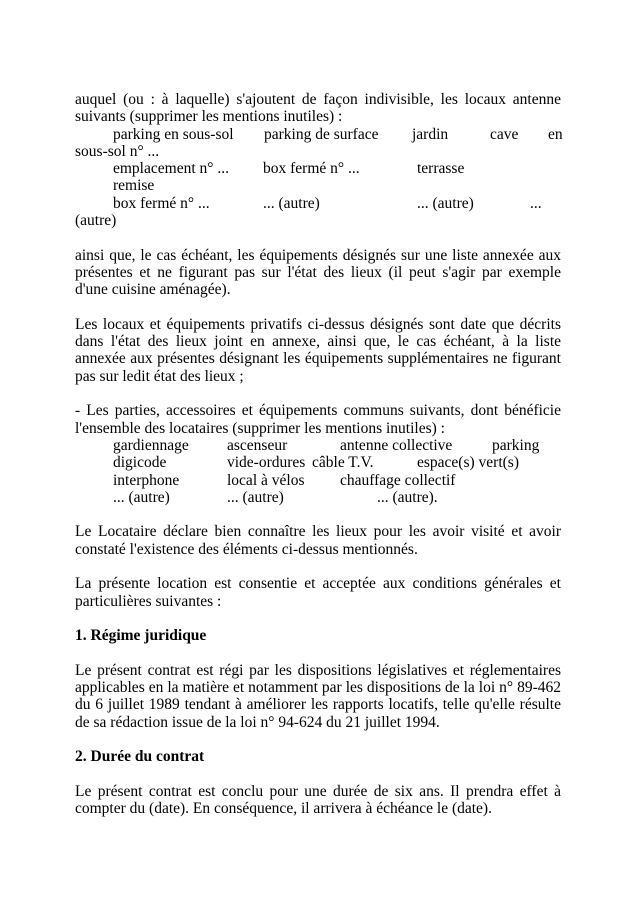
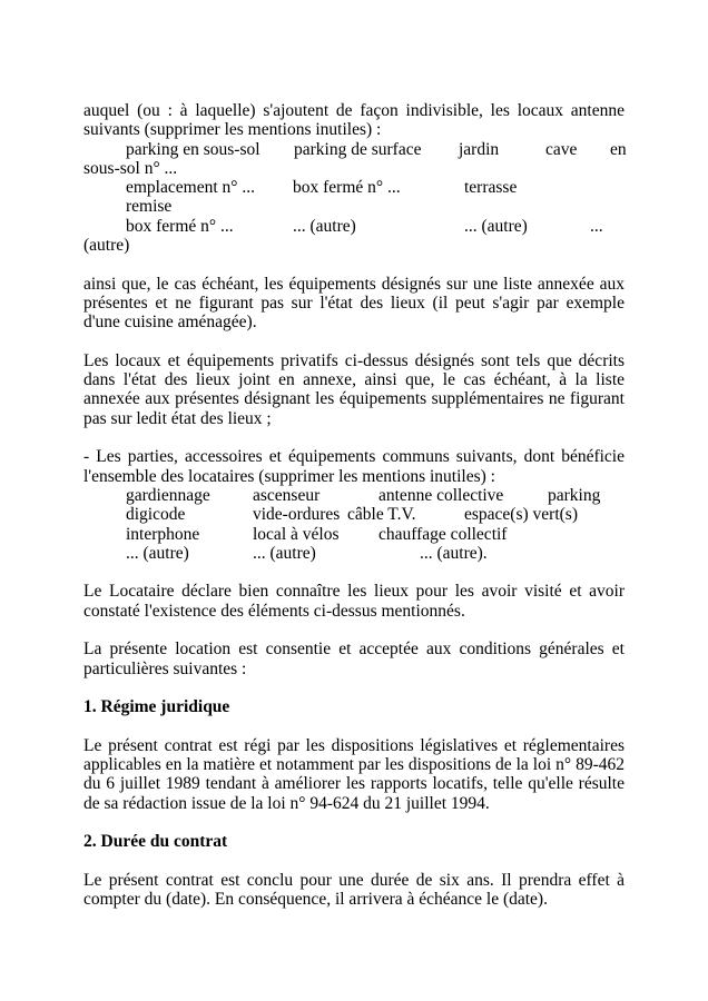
  auquel (ou : à laquelle) s'ajoutent de façon indivisible, les locaux antenne suivants (supprimer les mentions inutiles) :
  parking en sous-sol
  parking de surface
  jardin
  cave
  en
  sous-sol n° ...
  emplacement n° ...
  box fermé n° ...
  terrasse
  remise
  box fermé n° ...
  ... (autre)
  ... (autre)
  ...
  (autre)
  ainsi que, le cas échéant, les équipements désignés sur une liste annexée aux présentes et ne figurant pas sur l'état des lieux (il peut s'agir par exemple d'une cuisine aménagée).
- Les locaux et équipements privatifs ci-dessus désignés sont date que décrits dans l'état des lieux joint en annexe, ainsi que, le cas échéant, à la liste annexée aux présentes désignant les équipements supplémentaires ne figurant pas sur ledit état des lieux ;
+ Les locaux et équipements privatifs ci-dessus désignés sont tels que décrits dans l'état des lieux joint en annexe, ainsi que, le cas échéant, à la liste annexée aux présentes désignant les équipements supplémentaires ne figurant pas sur ledit état des lieux ;
  - Les parties, accessoires et équipements communs suivants, dont bénéficie l'ensemble des locataires (supprimer les mentions inutiles) :
  gardiennage
  ascenseur
  antenne collective
  parking
  digicode
  vide-ordures
  câble T.V.
  espace(s) vert(s)
  interphone
  local à vélos
  chauffage collectif
  ... (autre)
  ... (autre)
  ... (autre).
  Le Locataire déclare bien connaître les lieux pour les avoir visité et avoir constaté l'existence des éléments ci-dessus mentionnés.
  La présente location est consentie et acceptée aux conditions générales et particulières suivantes :
  1. Régime juridique
  Le présent contrat est régi par les dispositions législatives et réglementaires applicables en la matière et notamment par les dispositions de la loi n° 89-462 du 6 juillet 1989 tendant à améliorer les rapports locatifs, telle qu'elle résulte de sa rédaction issue de la loi n° 94-624 du 21 juillet 1994.
  2. Durée du contrat
  Le présent contrat est conclu pour une durée de six ans. Il prendra effet à compter du (date). En conséquence, il arrivera à échéance le (date).
